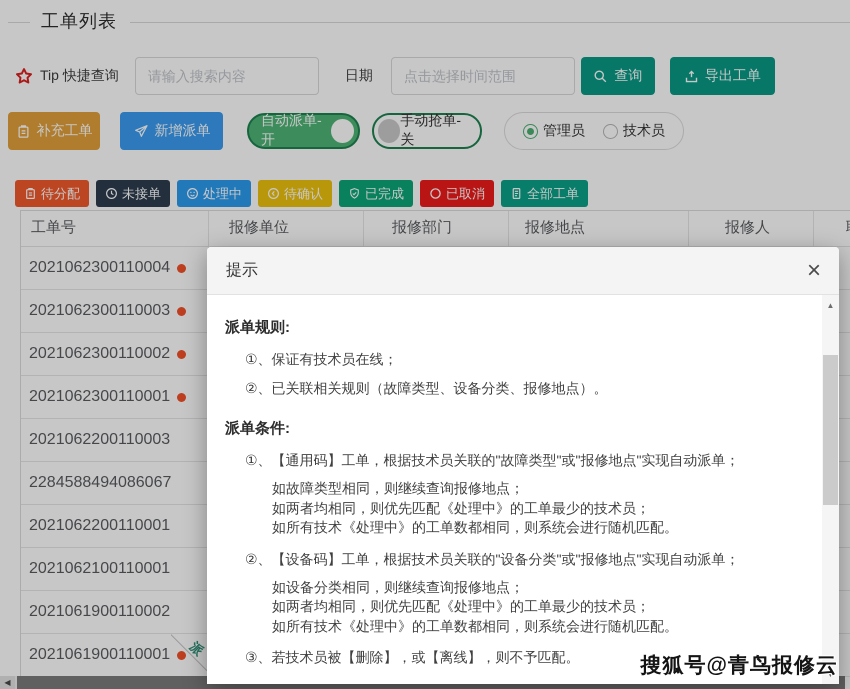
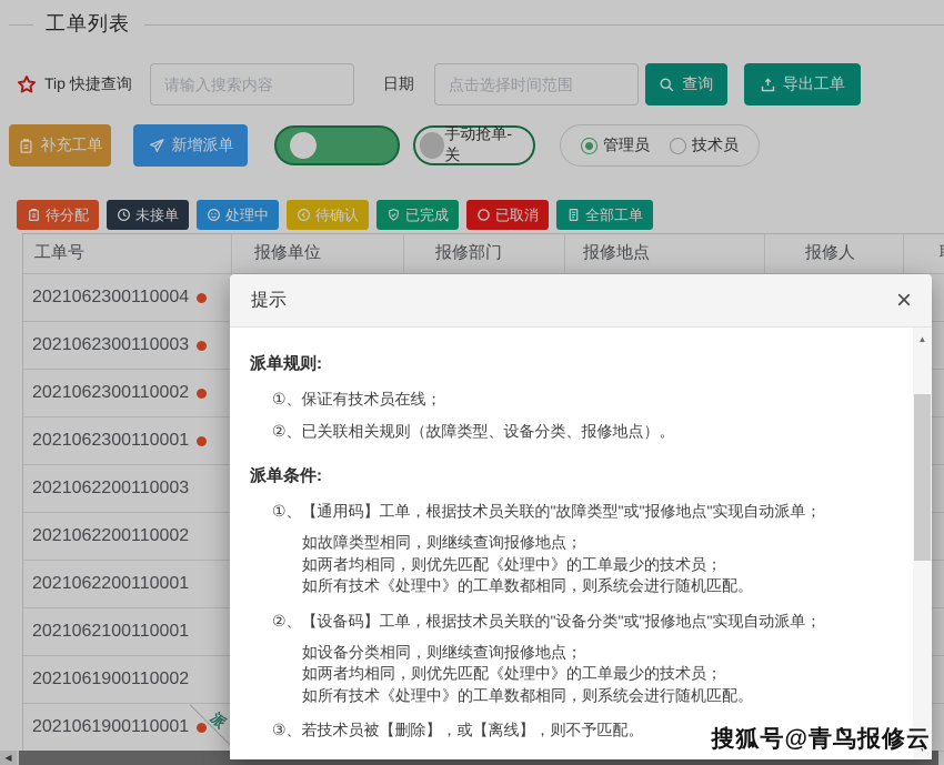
  工单列表
  Tip 快捷查询
  请输入搜索内容
  日期
  点击选择时间范围
  查询
  导出工单
  补充工单
  新增派单
- 自动派单-开
  手动抢单-关
  管理员
  技术员
  待分配
  未接单
  处理中
  待确认
  已完成
  已取消
  全部工单
  工单号
  报修单位
  报修部门
  报修地点
  报修人
  2021062300110004
  2021062300110003
  2021062300110002
  2021062300110001
  2021062200110003
- 2284588494086067
+ 2021062200110002
  2021062200110001
  2021062100110001
  2021061900110002
  2021061900110001
  ◀
  提示
  ×
  派单规则:
  ①、保证有技术员在线；
  ②、已关联相关规则（故障类型、设备分类、报修地点）。
  派单条件:
  ①、【通用码】工单，根据技术员关联的"故障类型"或"报修地点"实现自动派单；
  如故障类型相同，则继续查询报修地点；
  如两者均相同，则优先匹配《处理中》的工单最少的技术员；
  如所有技术《处理中》的工单数都相同，则系统会进行随机匹配。
  ②、【设备码】工单，根据技术员关联的"设备分类"或"报修地点"实现自动派单；
  如设备分类相同，则继续查询报修地点；
  如两者均相同，则优先匹配《处理中》的工单最少的技术员；
  如所有技术《处理中》的工单数都相同，则系统会进行随机匹配。
  ③、若技术员被【删除】，或【离线】，则不予匹配。
  ▲
  ▼
  搜狐号@青鸟报修云
